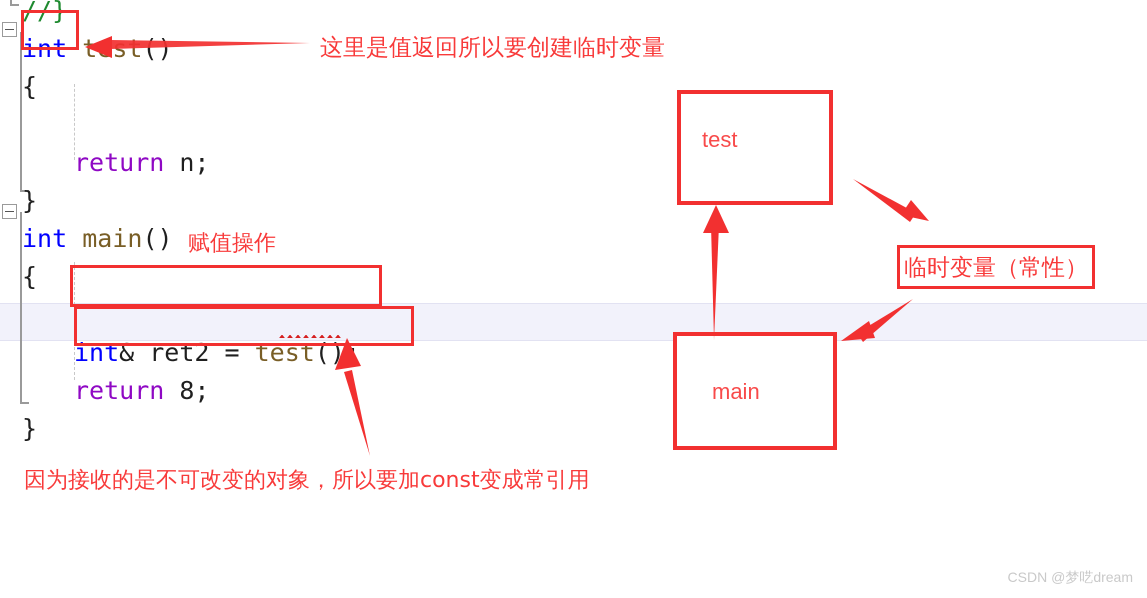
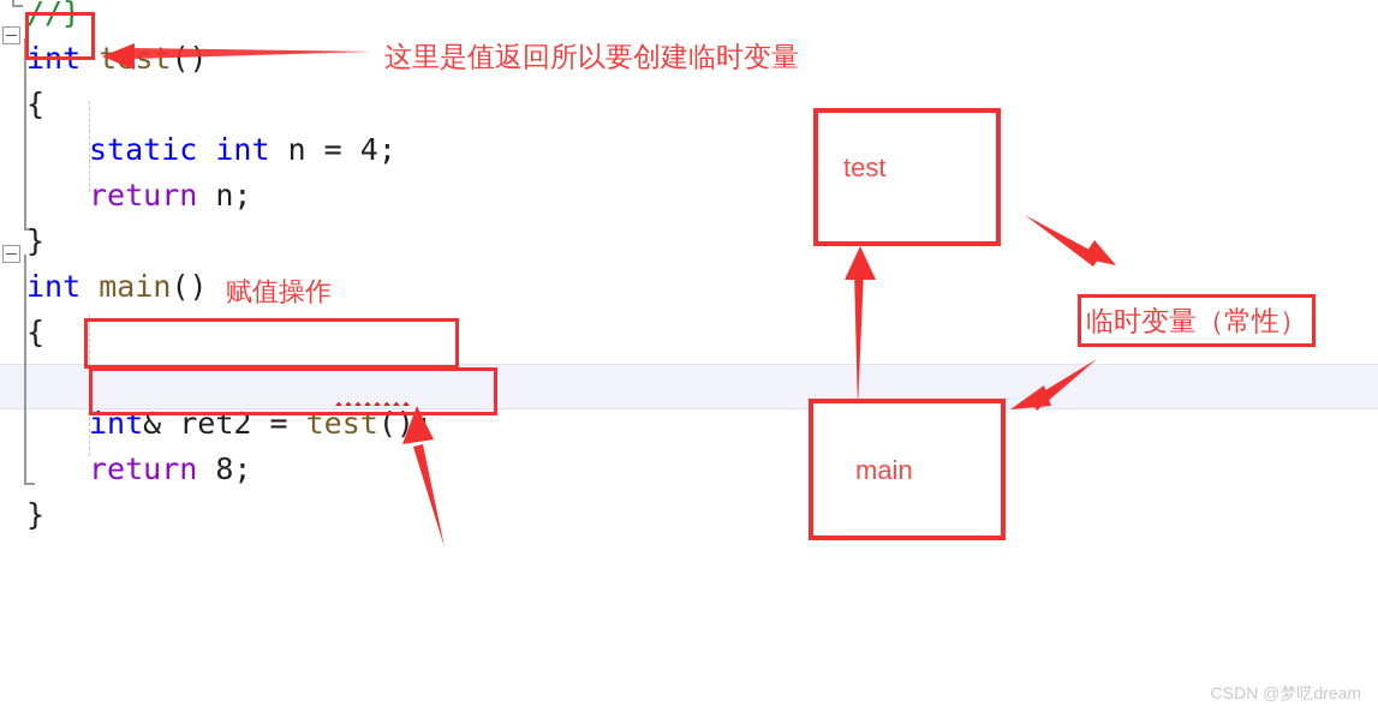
  //}
  {
+ static int n = 4;
  return n;
  }
  int main()
  {
  int& ret2 = test()
  return 8;
  }
  test
  main
  临时变量（常性）
  这里是值返回所以要创建临时变量
  赋值操作
- 因为接收的是不可改变的对象，所以要加const变成常引用
  CSDN @梦呓dream
